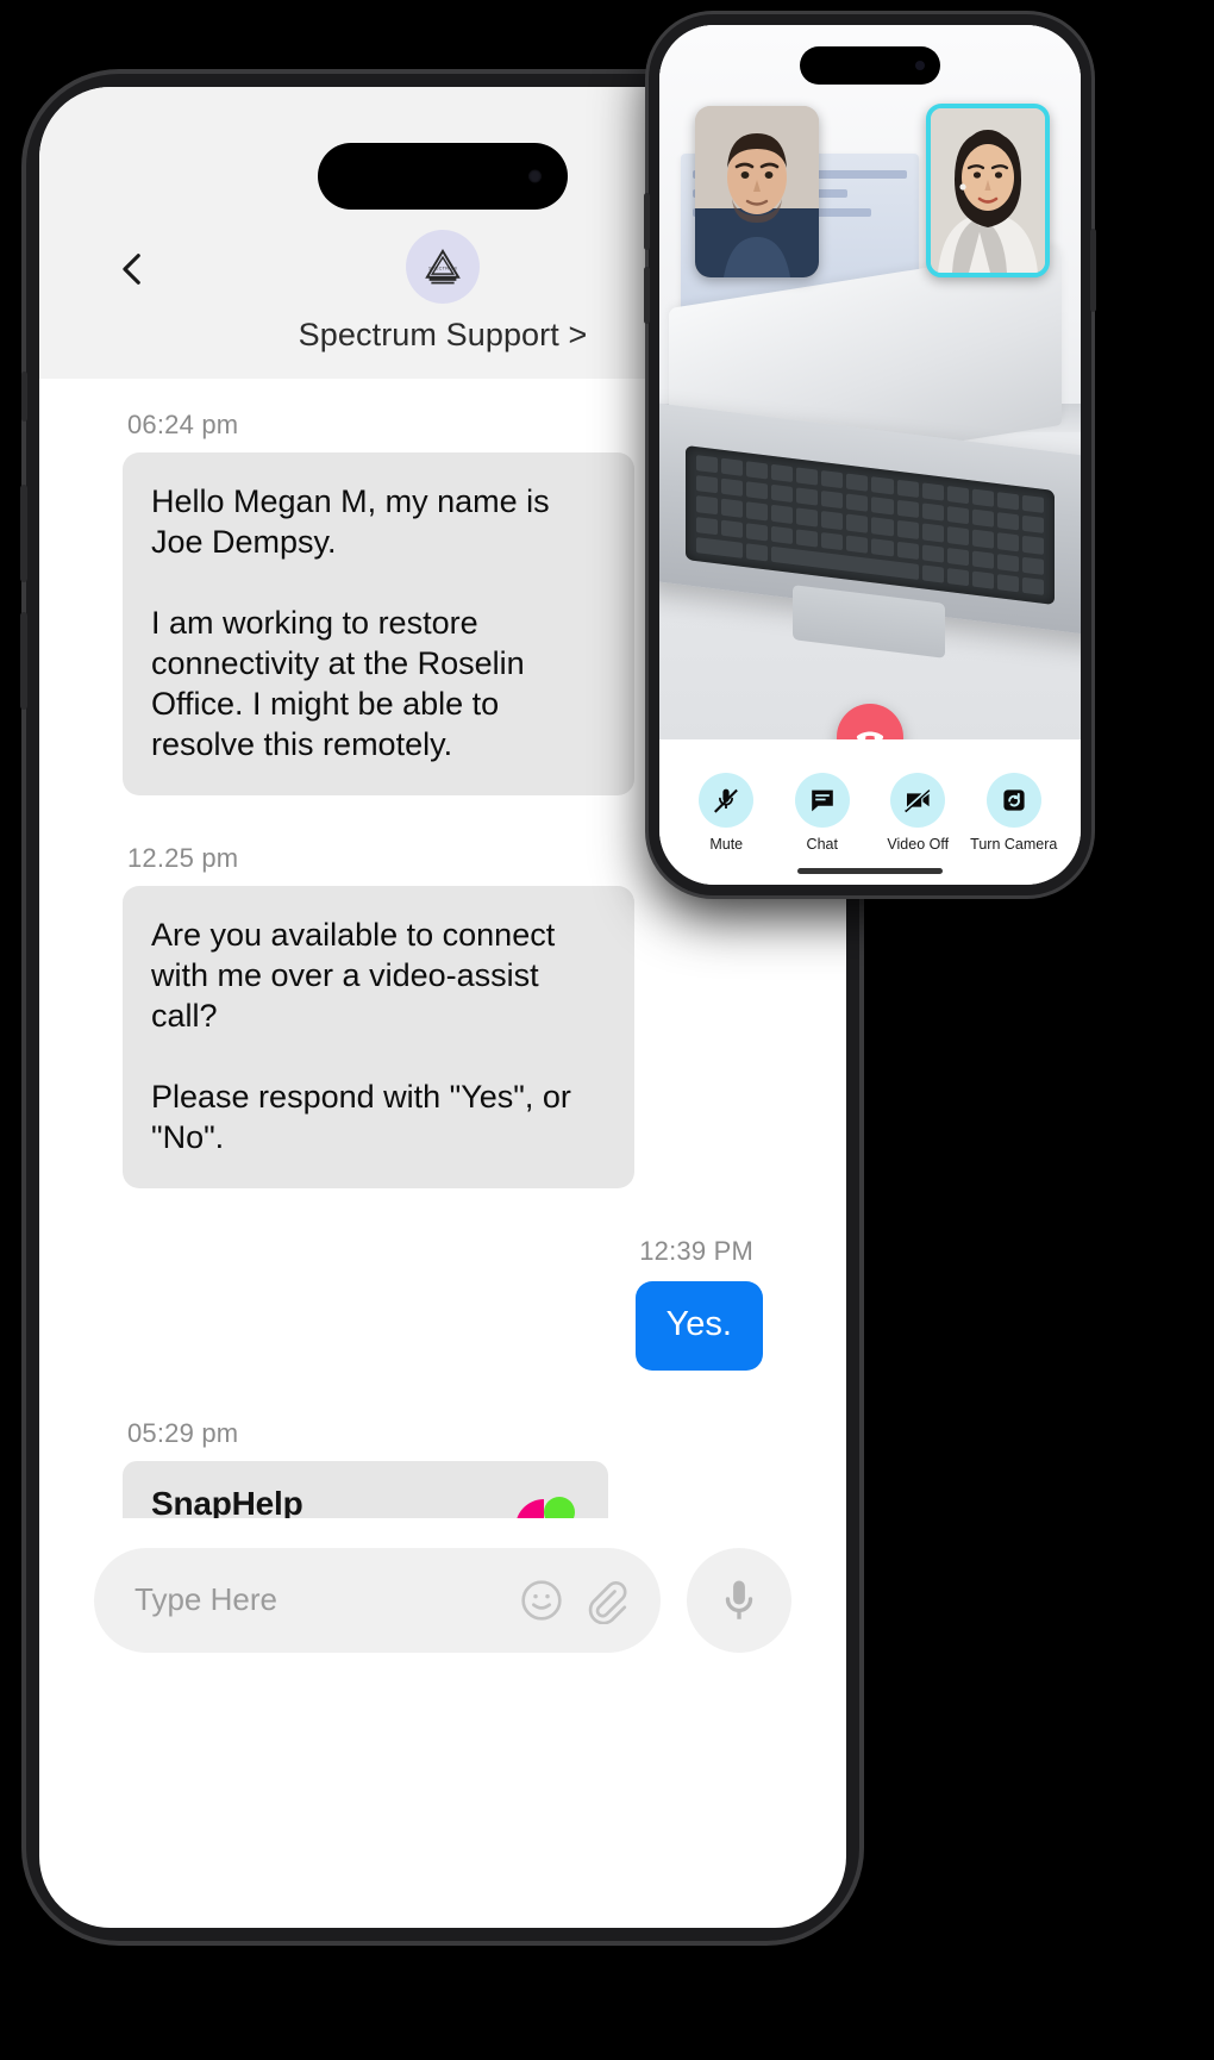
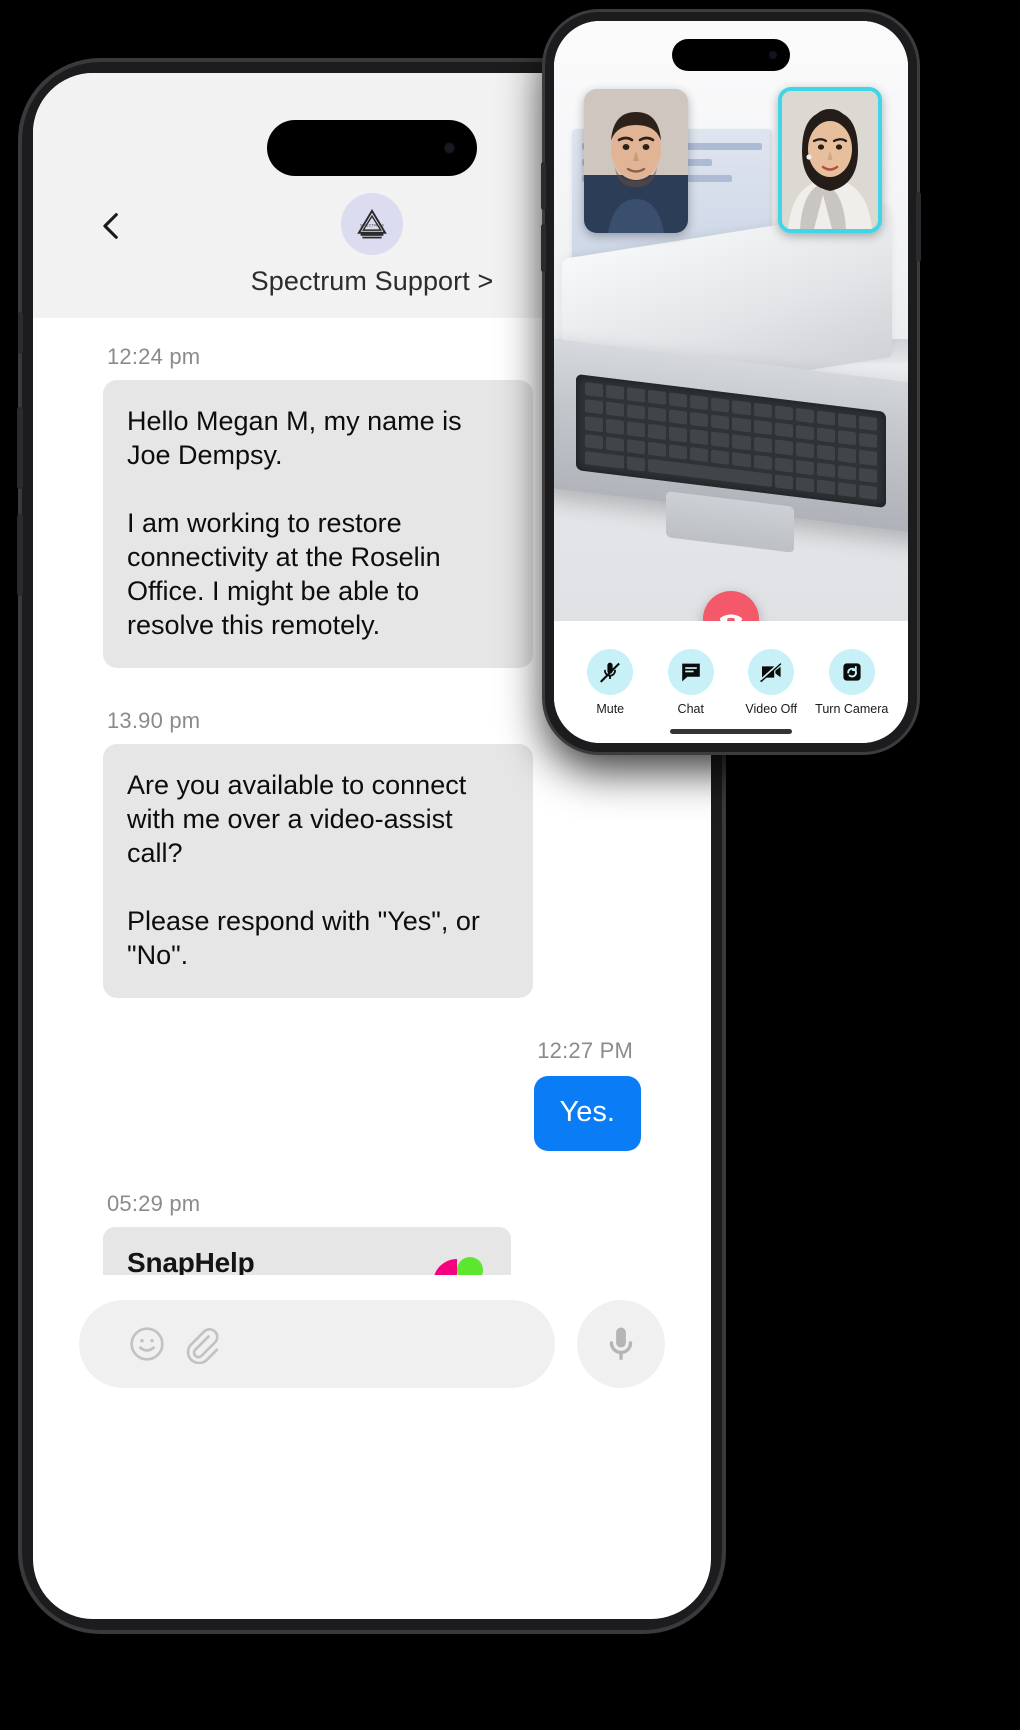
  Spectrum Support >
- 06:24 pm
+ 12:24 pm
  Hello Megan M, my name is Joe Dempsy.
  I am working to restore connectivity at the Roselin Office. I might be able to resolve this remotely.
- 12.25 pm
+ 13.90 pm
  Are you available to connect with me over a video-assist call?
  Please respond with "Yes", or "No".
- 12:39 PM
+ 12:27 PM
  Yes.
  05:29 pm
  SnapHelp
- Type Here
  Mute
  Chat
  Video Off
  Turn Camera
